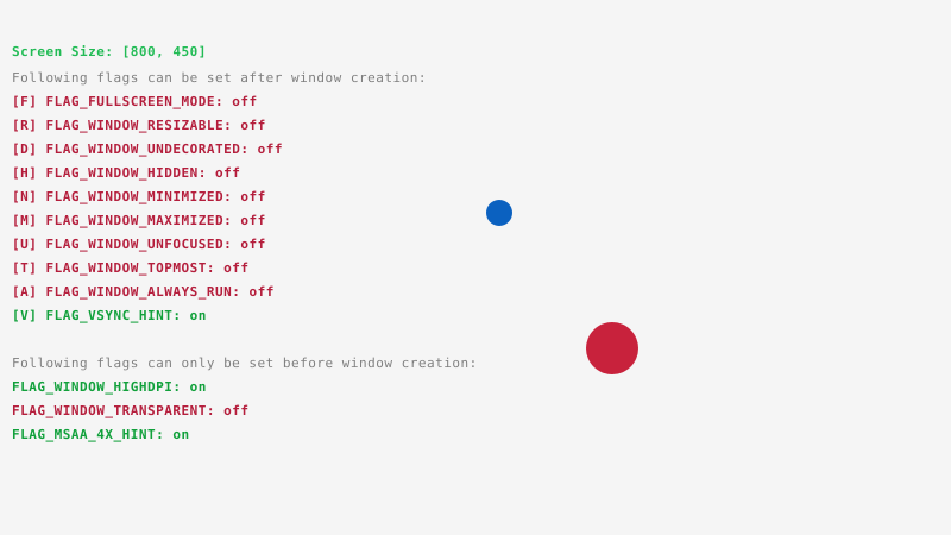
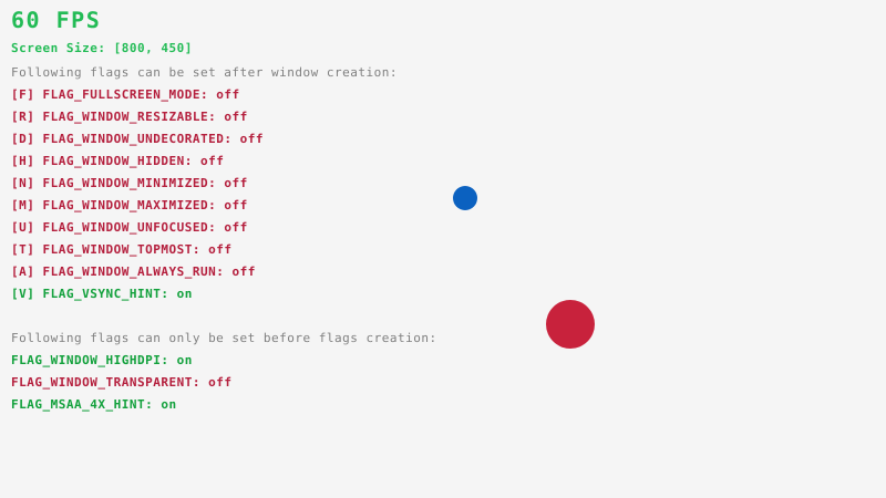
+ 60 FPS
  Screen Size: [800, 450]
  Following flags can be set after window creation:
  [F] FLAG_FULLSCREEN_MODE: off
  [R] FLAG_WINDOW_RESIZABLE: off
  [D] FLAG_WINDOW_UNDECORATED: off
  [H] FLAG_WINDOW_HIDDEN: off
  [N] FLAG_WINDOW_MINIMIZED: off
  [M] FLAG_WINDOW_MAXIMIZED: off
  [U] FLAG_WINDOW_UNFOCUSED: off
  [T] FLAG_WINDOW_TOPMOST: off
  [A] FLAG_WINDOW_ALWAYS_RUN: off
  [V] FLAG_VSYNC_HINT: on
- Following flags can only be set before window creation:
+ Following flags can only be set before flags creation:
  FLAG_WINDOW_HIGHDPI: on
  FLAG_WINDOW_TRANSPARENT: off
  FLAG_MSAA_4X_HINT: on
